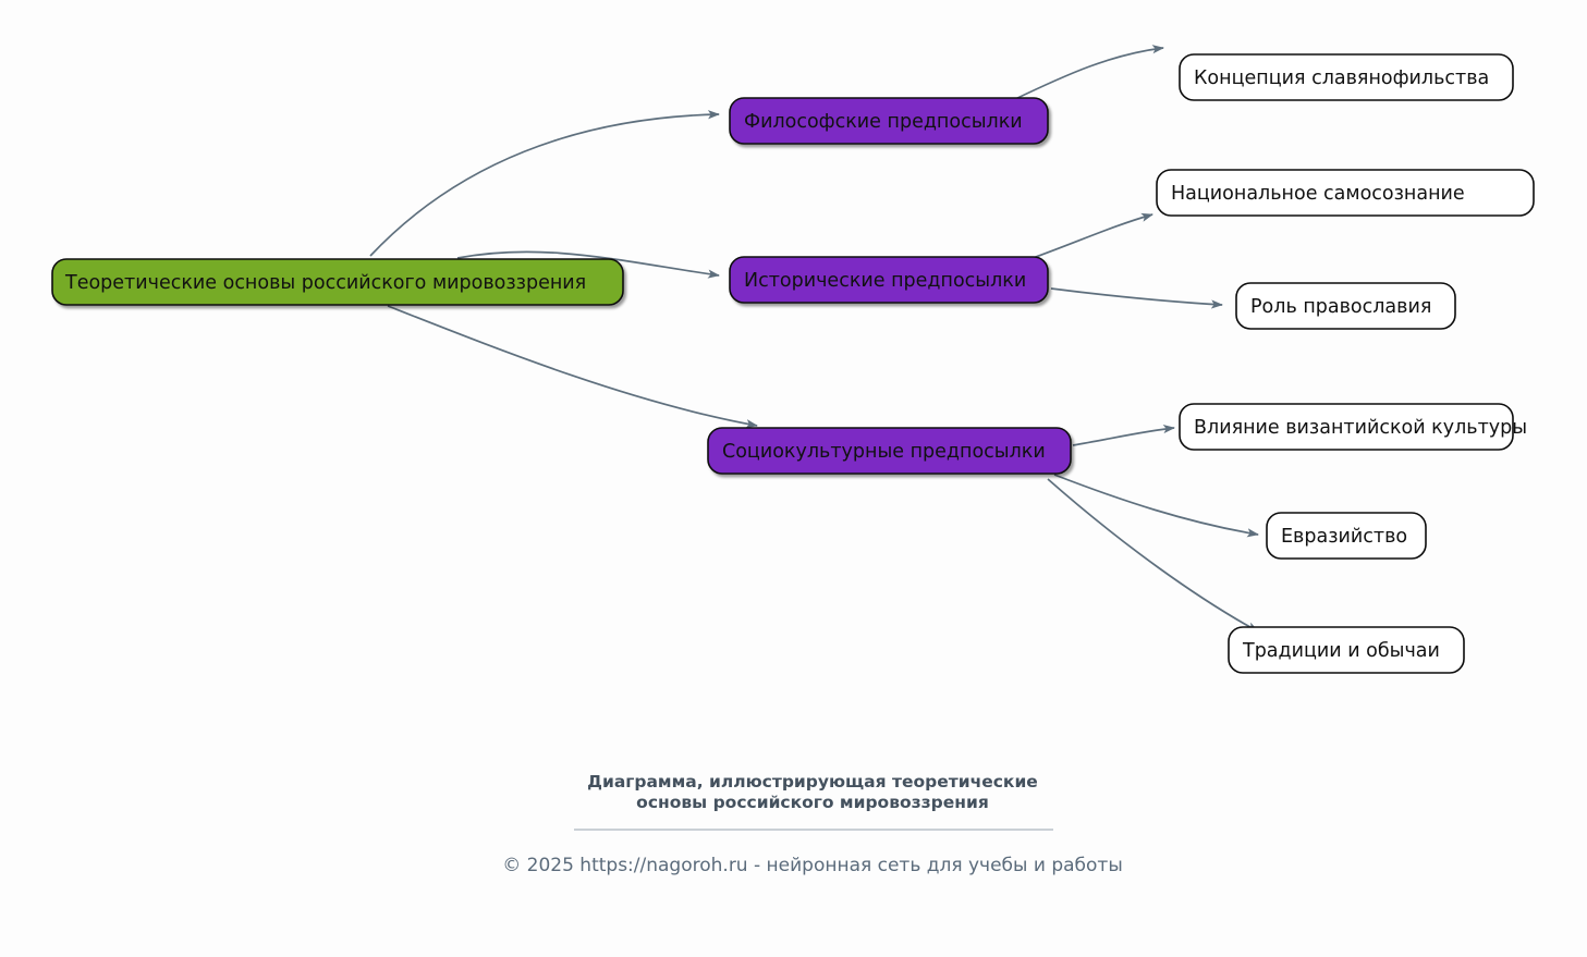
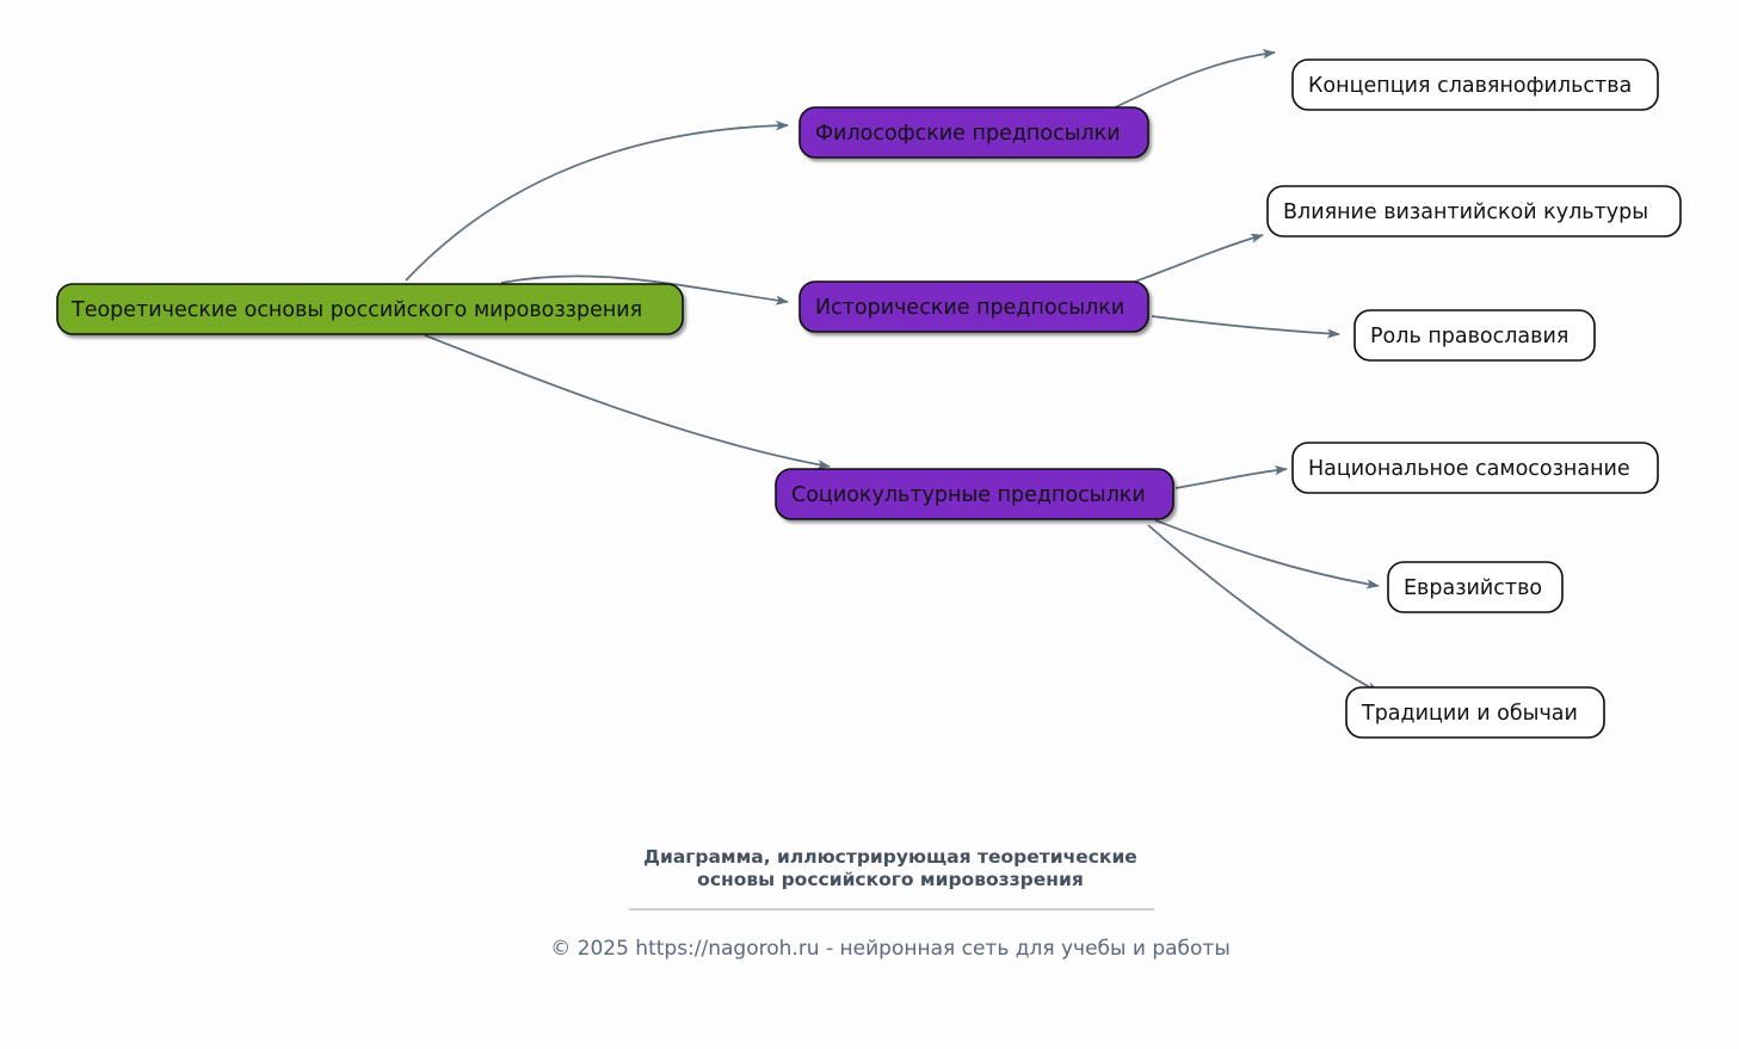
  Теоретические основы российского мировоззрения
  Философские предпосылки
  Исторические предпосылки
  Социокультурные предпосылки
  Концепция славянофильства
- Национальное самосознание
+ Влияние византийской культуры
  Роль православия
- Влияние византийской культуры
+ Национальное самосознание
  Евразийство
  Традиции и обычаи
  Диаграмма, иллюстрирующая теоретические
  основы российского мировоззрения
  © 2025 https://nagoroh.ru - нейронная сеть для учебы и работы
